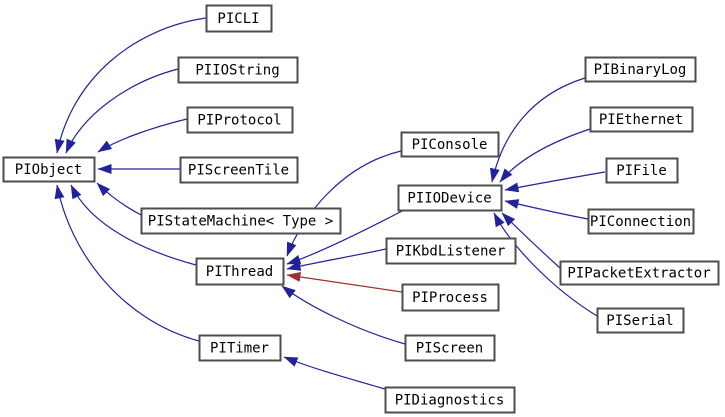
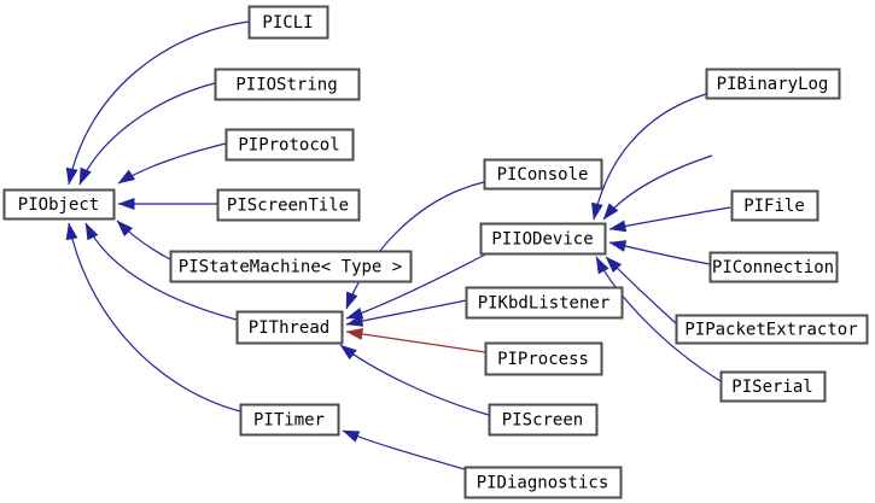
  PIObject
  PICLI
  PIIOString
  PIProtocol
  PIScreenTile
  PIStateMachine< Type >
  PIThread
  PITimer
  PIConsole
  PIIODevice
  PIKbdListener
  PIProcess
  PIScreen
  PIDiagnostics
  PIBinaryLog
- PIEthernet
  PIFile
  PIConnection
  PIPacketExtractor
  PISerial
